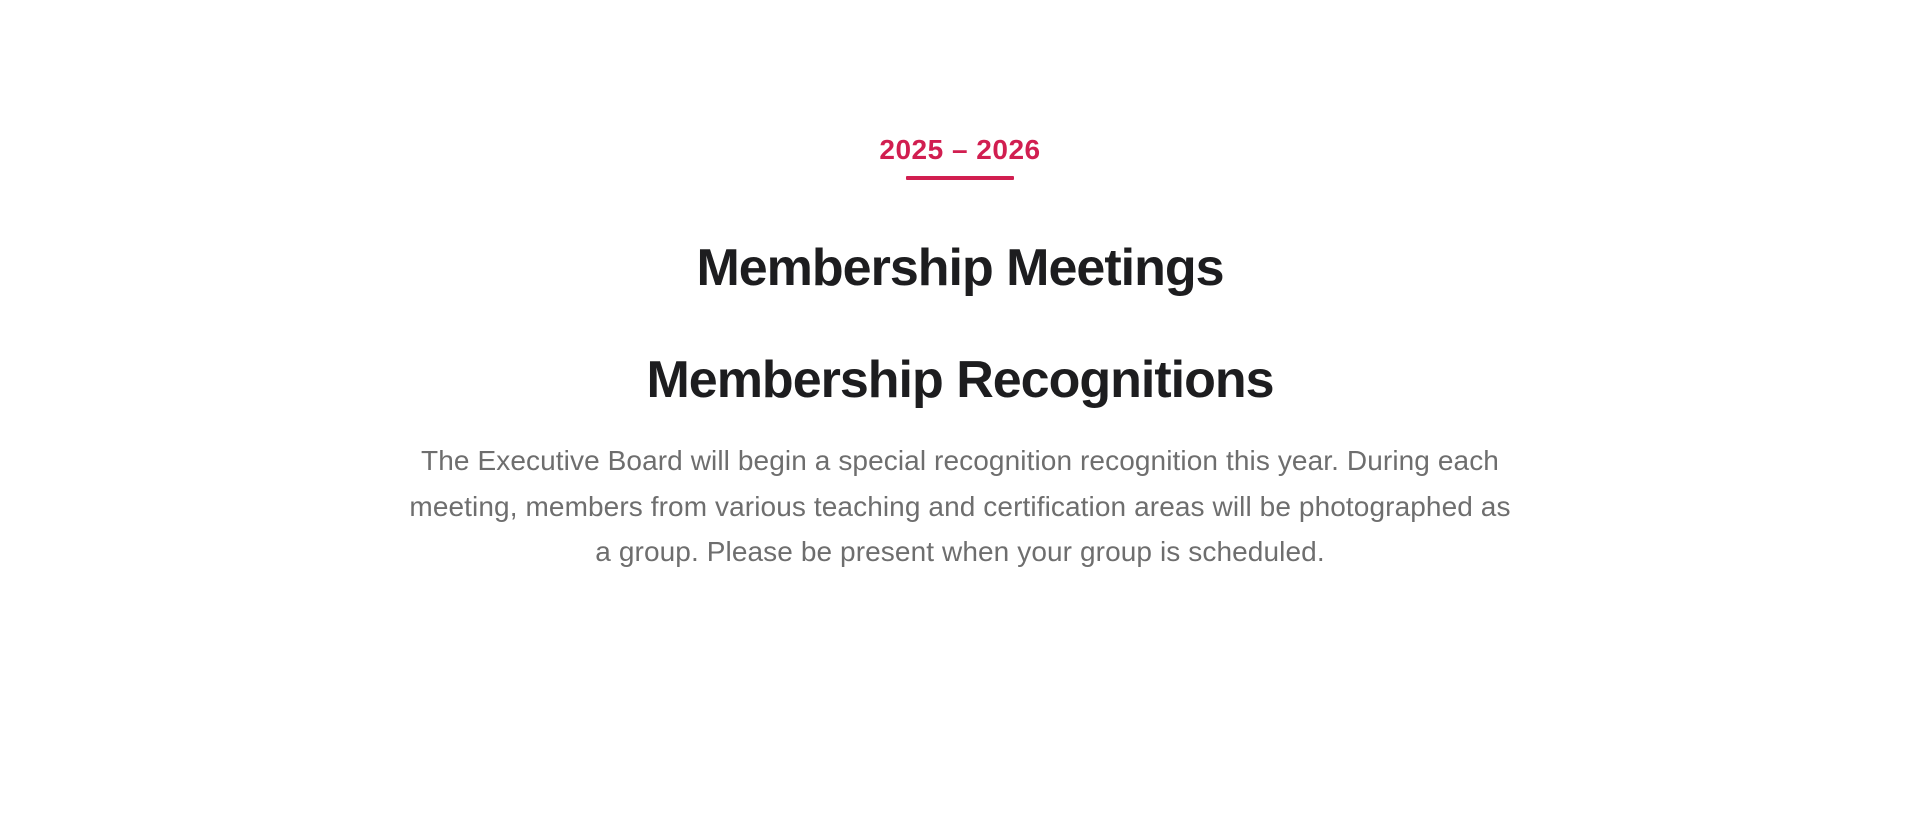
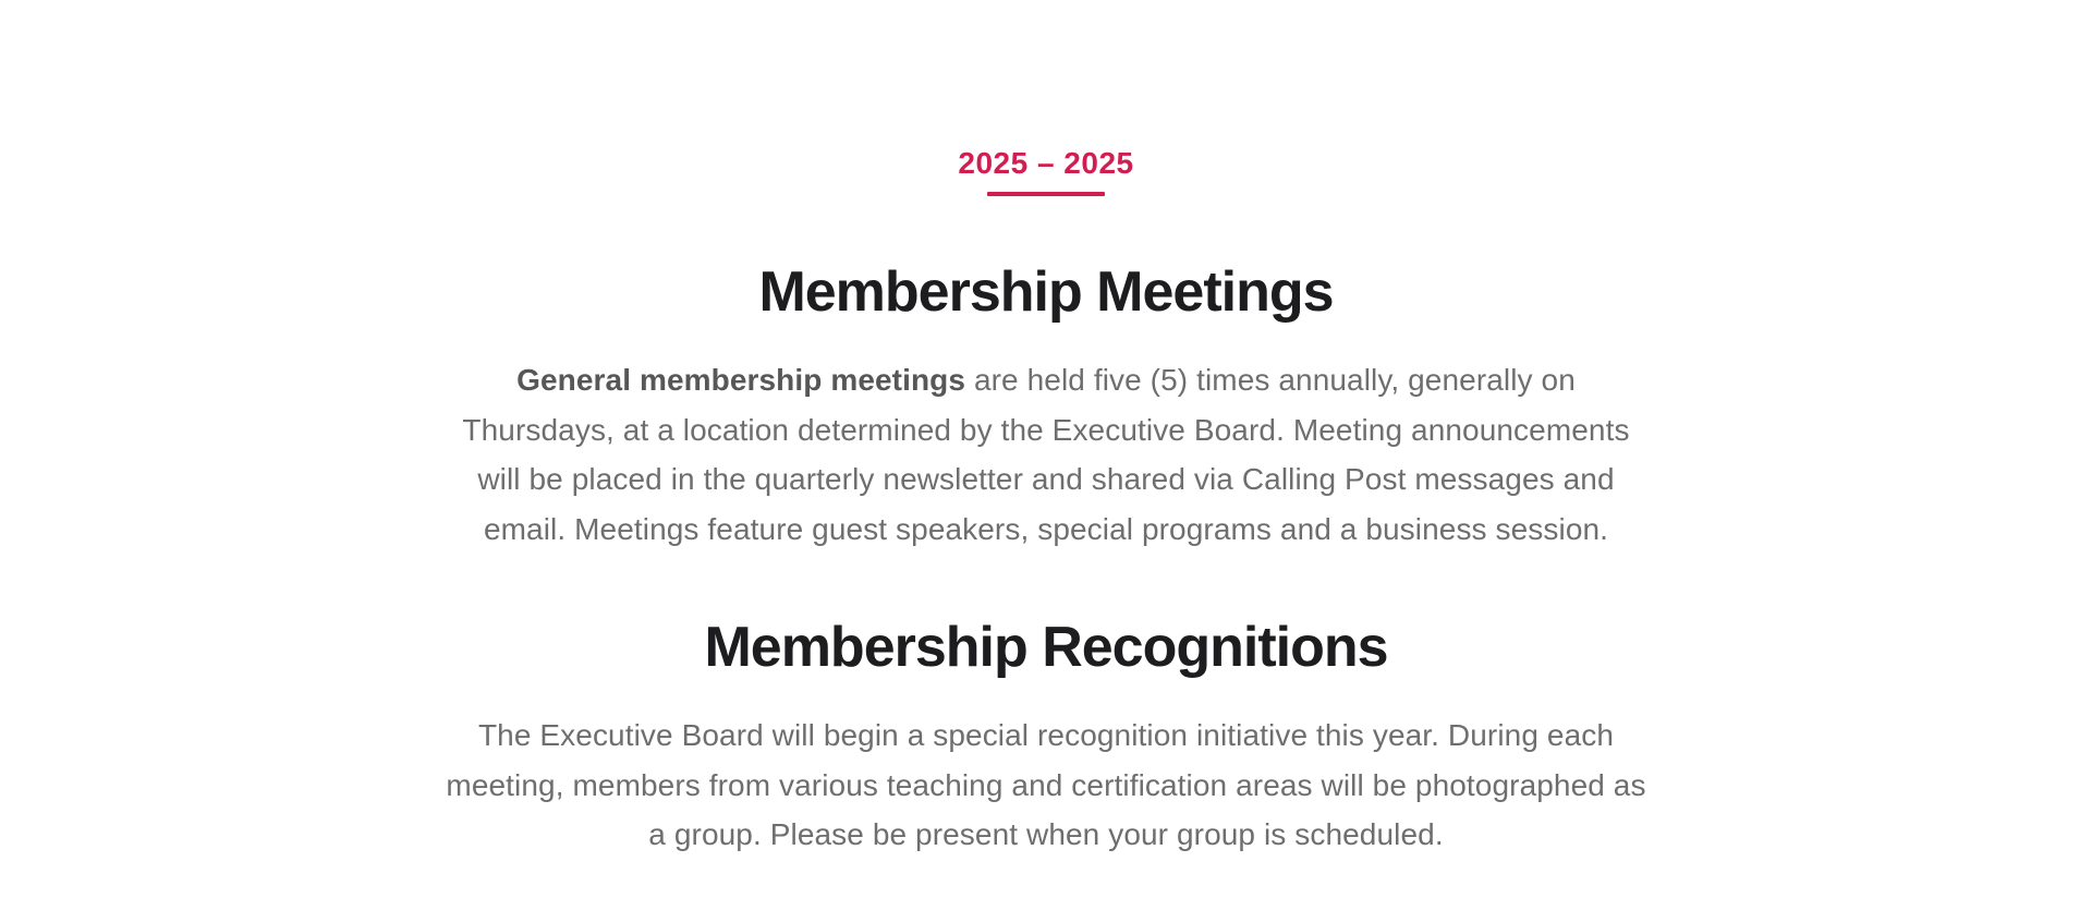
- 2025 – 2026
+ 2025 – 2025
  Membership Meetings
+ General membership meetings are held five (5) times annually, generally on Thursdays, at a location determined by the Executive Board. Meeting announcements will be placed in the quarterly newsletter and shared via Calling Post messages and email. Meetings feature guest speakers, special programs and a business session.
  Membership Recognitions
- The Executive Board will begin a special recognition recognition this year. During each meeting, members from various teaching and certification areas will be photographed as a group. Please be present when your group is scheduled.
+ The Executive Board will begin a special recognition initiative this year. During each meeting, members from various teaching and certification areas will be photographed as a group. Please be present when your group is scheduled.
